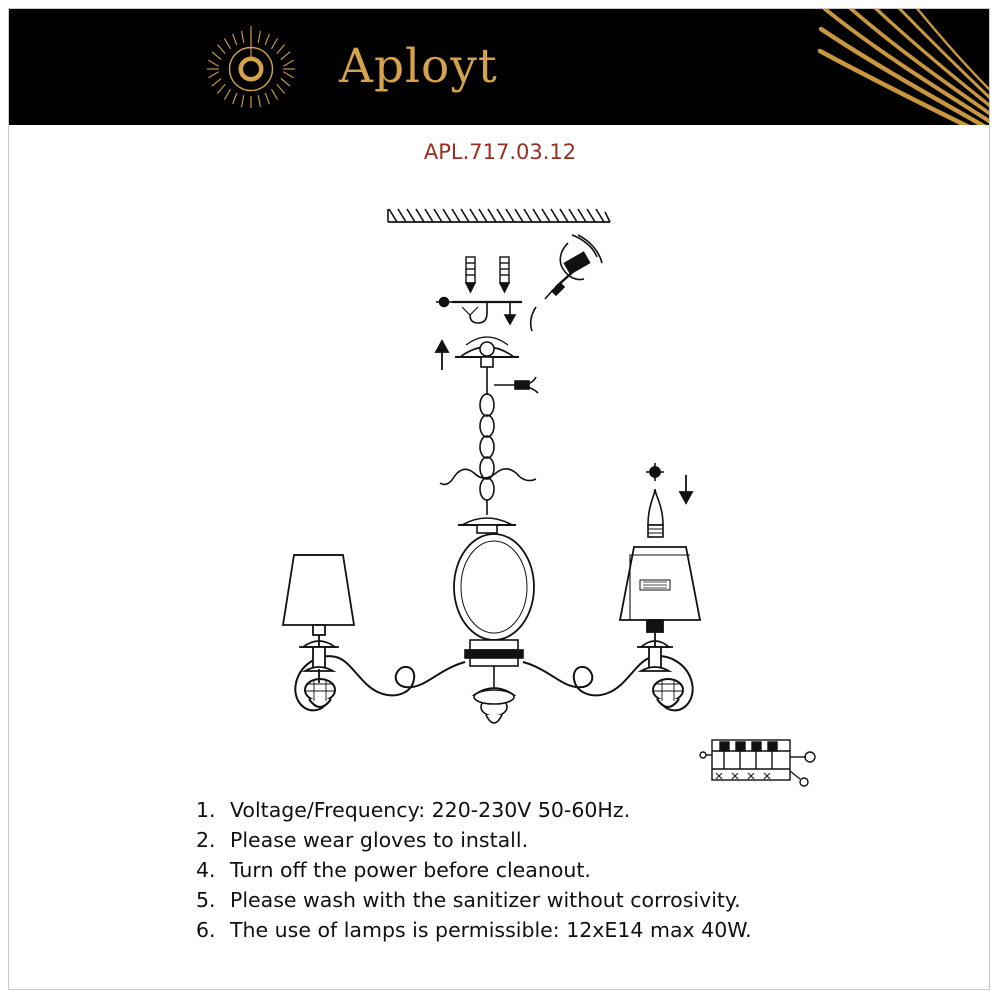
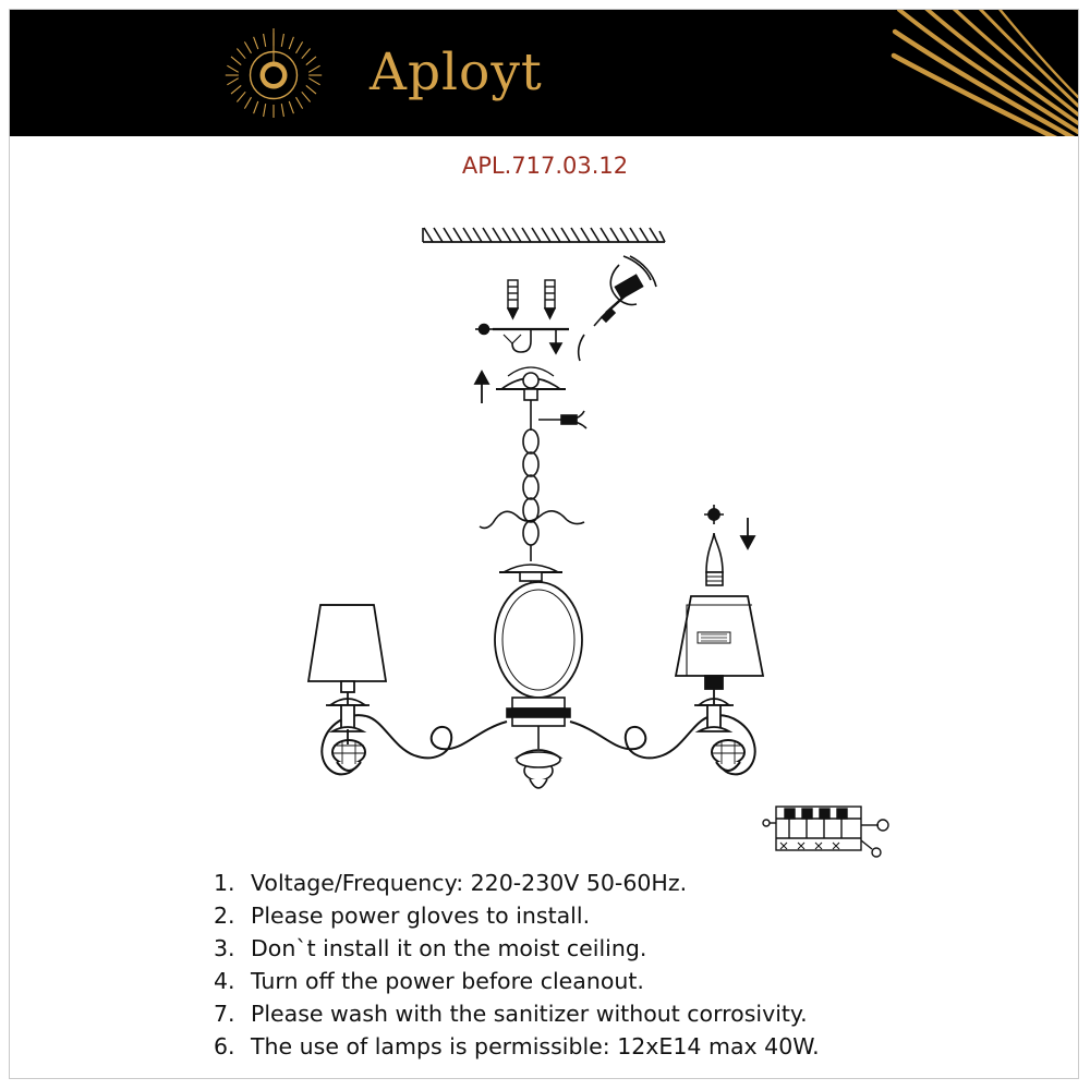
  Aployt
  APL.717.03.12
  1.
  Voltage/Frequency: 220-230V 50-60Hz.
  2.
- Please wear gloves to install.
+ Please power gloves to install.
+ 3.
+ Don`t install it on the moist ceiling.
  4.
  Turn off the power before cleanout.
- 5.
+ 7.
  Please wash with the sanitizer without corrosivity.
  6.
  The use of lamps is permissible: 12xE14 max 40W.
